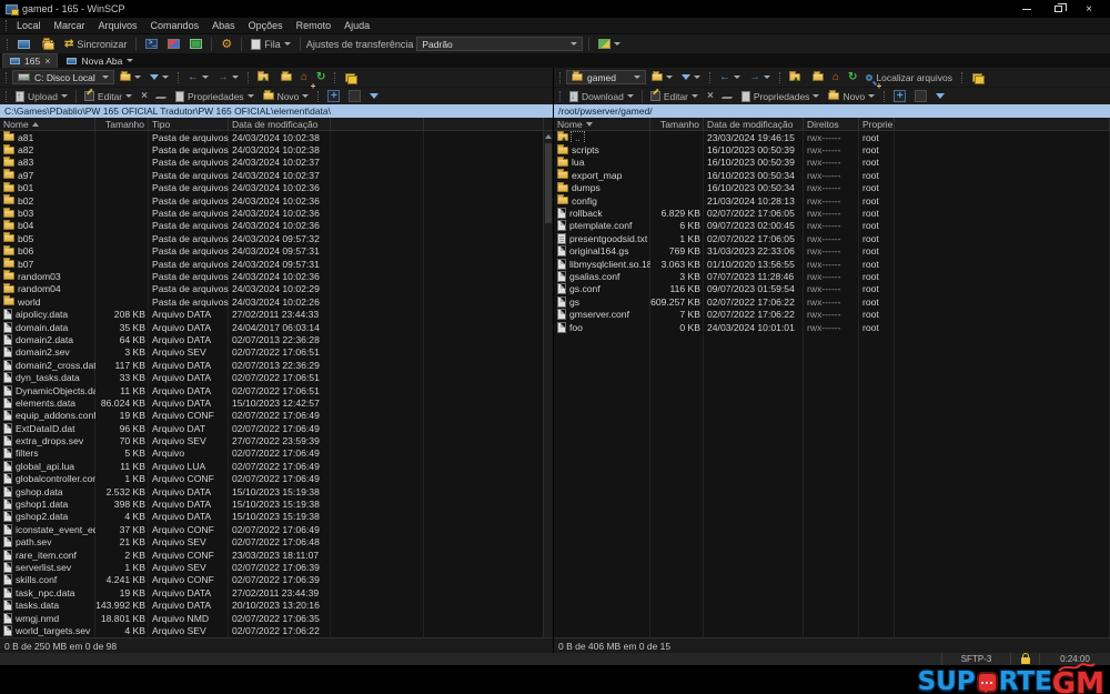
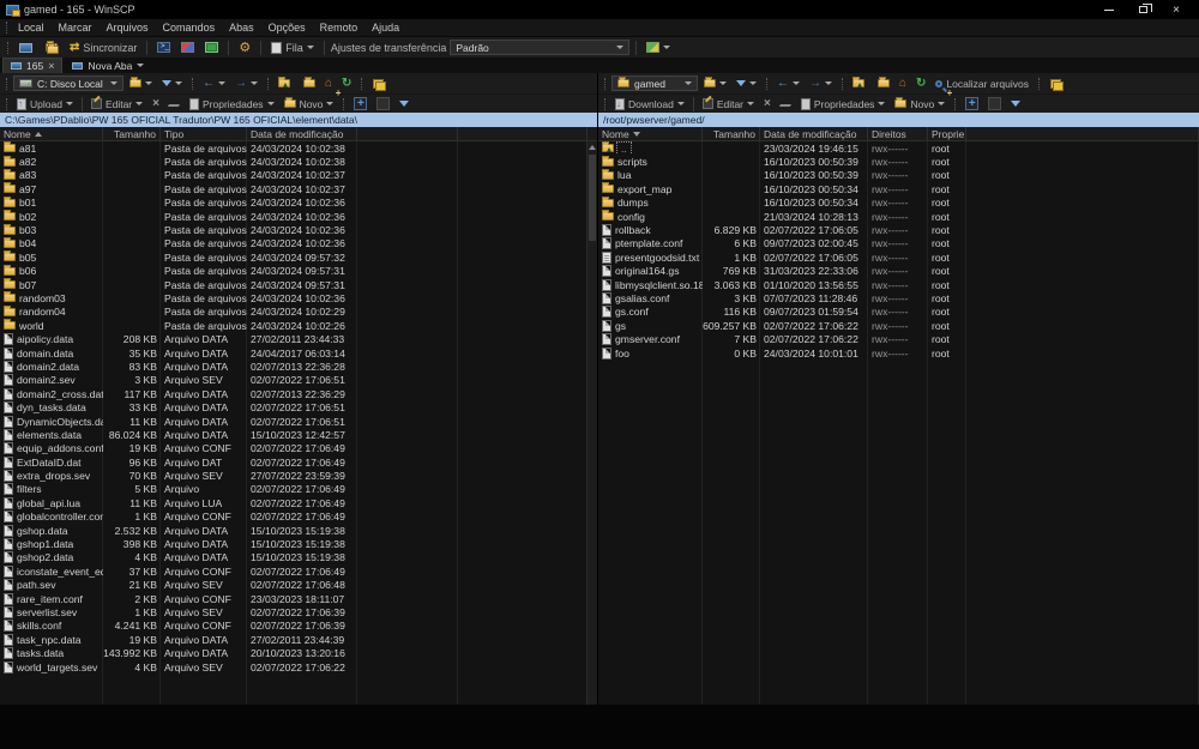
  gamed - 165 - WinSCP
  ×
  Local
  Marcar
  Arquivos
  Comandos
  Abas
  Opções
  Remoto
  Ajuda
  ⇄
  Sincronizar
  ⚙
  Fila
  Ajustes de transferência
  Padrão
  165
  ×
  Nova Aba
  C: Disco Local
  ←
  →
  ⌂
  ↻
  Upload
  Editar
  ×
  Propriedades
  Novo
  +
  C:\Games\PDablio\PW 165 OFICIAL Tradutor\PW 165 OFICIAL\element\data\
  Nome
  Tamanho
  Tipo
  Data de modificação
  a81
  Pasta de arquivos
  24/03/2024 10:02:38
  a82
  Pasta de arquivos
  24/03/2024 10:02:38
  a83
  Pasta de arquivos
  24/03/2024 10:02:37
  a97
  Pasta de arquivos
  24/03/2024 10:02:37
  b01
  Pasta de arquivos
  24/03/2024 10:02:36
  b02
  Pasta de arquivos
  24/03/2024 10:02:36
  b03
  Pasta de arquivos
  24/03/2024 10:02:36
  b04
  Pasta de arquivos
  24/03/2024 10:02:36
  b05
  Pasta de arquivos
  24/03/2024 09:57:32
  b06
  Pasta de arquivos
  24/03/2024 09:57:31
  b07
  Pasta de arquivos
  24/03/2024 09:57:31
  random03
  Pasta de arquivos
  24/03/2024 10:02:36
  random04
  Pasta de arquivos
  24/03/2024 10:02:29
  world
  Pasta de arquivos
  24/03/2024 10:02:26
  aipolicy.data
  208 KB
  Arquivo DATA
  27/02/2011 23:44:33
  domain.data
  35 KB
  Arquivo DATA
  24/04/2017 06:03:14
  domain2.data
- 64 KB
+ 83 KB
  Arquivo DATA
  02/07/2013 22:36:28
  domain2.sev
  3 KB
  Arquivo SEV
  02/07/2022 17:06:51
  domain2_cross.dat
  117 KB
  Arquivo DATA
  02/07/2013 22:36:29
  dyn_tasks.data
  33 KB
  Arquivo DATA
  02/07/2022 17:06:51
  DynamicObjects.d
  11 KB
  Arquivo DATA
  02/07/2022 17:06:51
  elements.data
  86.024 KB
  Arquivo DATA
  15/10/2023 12:42:57
  equip_addons.conf
  19 KB
  Arquivo CONF
  02/07/2022 17:06:49
  ExtDataID.dat
  96 KB
  Arquivo DAT
  02/07/2022 17:06:49
  extra_drops.sev
  70 KB
  Arquivo SEV
  27/07/2022 23:59:39
  filters
  5 KB
  Arquivo
  02/07/2022 17:06:49
  global_api.lua
  11 KB
  Arquivo LUA
  02/07/2022 17:06:49
  globalcontroller.con
  1 KB
  Arquivo CONF
  02/07/2022 17:06:49
  gshop.data
  2.532 KB
  Arquivo DATA
  15/10/2023 15:19:38
  gshop1.data
  398 KB
  Arquivo DATA
  15/10/2023 15:19:38
  gshop2.data
  4 KB
  Arquivo DATA
  15/10/2023 15:19:38
  iconstate_event_e
  37 KB
  Arquivo CONF
  02/07/2022 17:06:49
  path.sev
  21 KB
  Arquivo SEV
  02/07/2022 17:06:48
  rare_item.conf
  2 KB
  Arquivo CONF
  23/03/2023 18:11:07
  serverlist.sev
  1 KB
  Arquivo SEV
  02/07/2022 17:06:39
  skills.conf
  4.241 KB
  Arquivo CONF
  02/07/2022 17:06:39
  task_npc.data
  19 KB
  Arquivo DATA
  27/02/2011 23:44:39
  tasks.data
  143.992 KB
  Arquivo DATA
  20/10/2023 13:20:16
- wmgj.nmd
- 18.801 KB
- Arquivo NMD
- 02/07/2022 17:06:35
  world_targets.sev
  4 KB
  Arquivo SEV
  02/07/2022 17:06:22
- 0 B de 250 MB em 0 de 98
  gamed
  ←
  →
  ⌂
  ↻
  Localizar arquivos
  Download
  Editar
  ×
  Propriedades
  Novo
  +
  /root/pwserver/gamed/
  Nome
  Tamanho
  Data de modificação
  Direitos
  Proprie
  ..
  23/03/2024 19:46:15
  rwx------
  root
  scripts
  16/10/2023 00:50:39
  rwx------
  root
  lua
  16/10/2023 00:50:39
  rwx------
  root
  export_map
  16/10/2023 00:50:34
  rwx------
  root
  dumps
  16/10/2023 00:50:34
  rwx------
  root
  config
  21/03/2024 10:28:13
  rwx------
  root
  rollback
  6.829 KB
  02/07/2022 17:06:05
  rwx------
  root
  ptemplate.conf
  6 KB
  09/07/2023 02:00:45
  rwx------
  root
  presentgoodsid.txt
  1 KB
  02/07/2022 17:06:05
  rwx------
  root
  original164.gs
  769 KB
  31/03/2023 22:33:06
  rwx------
  root
  libmysqlclient.so.18
  3.063 KB
  01/10/2020 13:56:55
  rwx------
  root
  gsalias.conf
  3 KB
  07/07/2023 11:28:46
  rwx------
  root
  gs.conf
  116 KB
  09/07/2023 01:59:54
  rwx------
  root
  gs
  609.257 KB
  02/07/2022 17:06:22
  rwx------
  root
  gmserver.conf
  7 KB
  02/07/2022 17:06:22
  rwx------
  root
  foo
  0 KB
  24/03/2024 10:01:01
  rwx------
  root
- 0 B de 406 MB em 0 de 15
- SFTP-3
- 0:24:00
- SUP
- RTE
- GM
